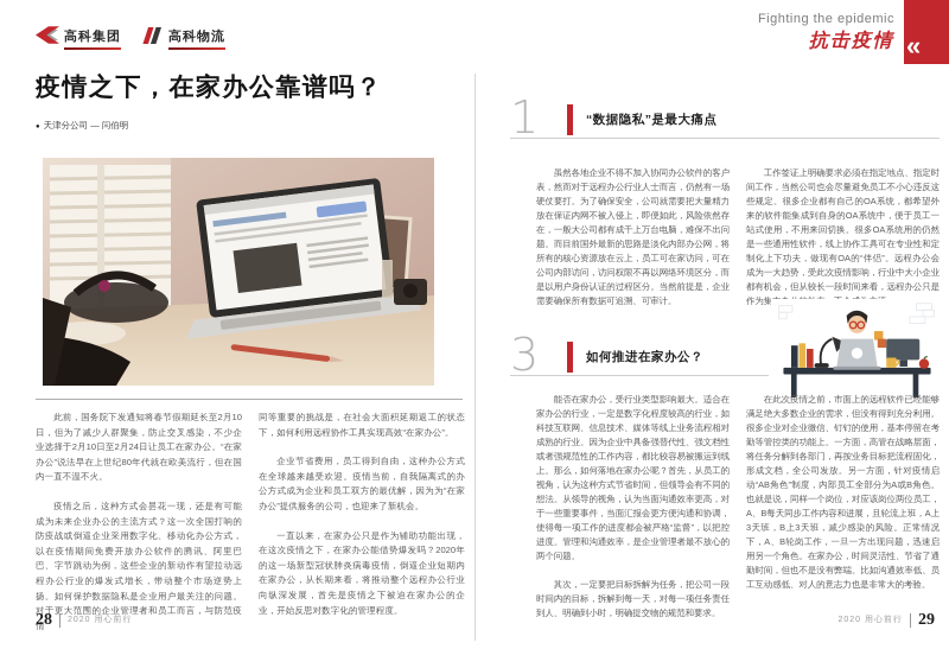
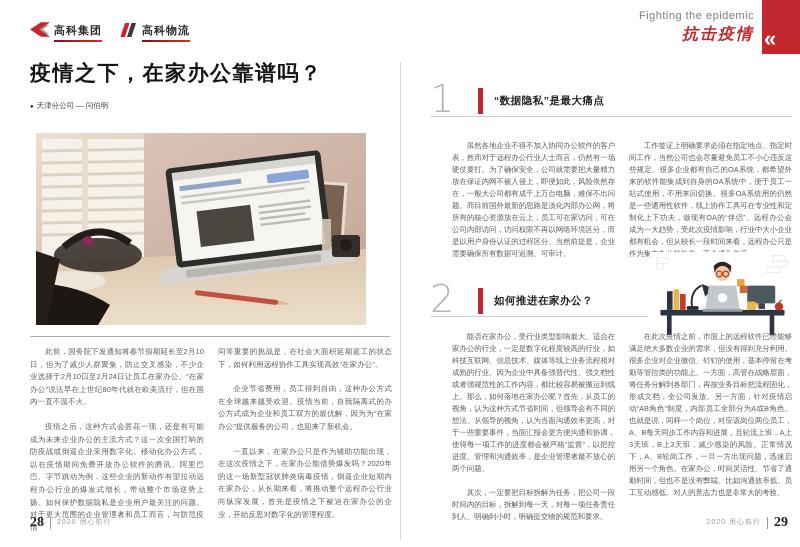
  高科集团
  高科物流
  疫情之下，在家办公靠谱吗？
  天津分公司 — 闫伯明
  此前，国务院下发通知将春节假期延长至2月10日，但为了减少人群聚集，防止交叉感染，不少企业选择于2月10日至2月24日让员工在家办公。“在家办公”说法早在上世纪80年代就在欧美流行，但在国内一直不温不火。
  疫情之后，这种方式会昙花一现，还是有可能成为未来企业办公的主流方式？这一次全国打响的防疫战或倒逼企业采用数字化、移动化办公方式，以在疫情期间免费开放办公软件的腾讯、阿里巴巴、字节跳动为例，这些企业的新动作有望拉动远程办公行业的爆发式增长，带动整个市场逆势上扬。如何保护数据隐私是企业用户最关注的问题。对于更大范围的企业管理者和员工而言，与防范疫情
  同等重要的挑战是，在社会大面积延期返工的状态下，如何利用远程协作工具实现高效“在家办公”。
  企业节省费用，员工得到自由，这种办公方式在全球越来越受欢迎。疫情当前，自我隔离式的办公方式成为企业和员工双方的最优解，因为为“在家办公”提供服务的公司，也迎来了新机会。
  一直以来，在家办公只是作为辅助功能出现，在这次疫情之下，在家办公能借势爆发吗？2020年的这一场新型冠状肺炎病毒疫情，倒逼企业短期内在家办公，从长期来看，将推动整个远程办公行业向纵深发展，首先是疫情之下被迫在家办公的企业，开始反思对数字化的管理程度。
  28
  Fighting the epidemic
  抗击疫情
  «
  1
  “数据隐私”是最大痛点
  虽然各地企业不得不加入协同办公软件的客户表，然而对于远程办公行业人士而言，仍然有一场硬仗要打。为了确保安全，公司就需要把大量精力放在保证内网不被入侵上，即便如此，风险依然存在，一般大公司都有成千上万台电脑，难保不出问题。而目前国外最新的思路是淡化内部办公网，将所有的核心资源放在云上，员工可在家访问，可在公司内部访问，访问权限不再以网络环境区分，而是以用户身份认证的过程区分。当然前提是，企业需要确保所有数据可追溯、可审计。
  工作签证上明确要求必须在指定地点、指定时间工作，当然公司也会尽量避免员工不小心违反这些规定。很多企业都有自己的OA系统，都希望外来的软件能集成到自身的OA系统中，便于员工一站式使用，不用来回切换。很多OA系统用的仍然是一些通用性软件，线上协作工具可在专业性和定制化上下功夫，做现有OA的“伴侣”。远程办公会成为一大趋势，受此次疫情影响，行业中大小企业都有机会，但从较长一段时间来看，远程办公只是作为集
- 3
+ 2
  如何推进在家办公？
  能否在家办公，受行业类型影响最大。适合在家办公的行业，一定是数字化程度较高的行业，如科技互联网、信息技术、媒体等线上业务流程相对成熟的行业。因为企业中具备强替代性、强文档性或者强规范性的工作内容，都比较容易被搬运到线上。那么，如何落地在家办公呢？首先，从员工的视角，认为这种方式节省时间，但领导会有不同的想法。从领导的视角，认为当面沟通效率更高，对于一些重要事件，当面汇报会更方便沟通和协调，使得每一项工作的进度都会被严格“监督”，以把控进度。管理和沟通效率，是企业管理者最不放心的两个问题。
  其次，一定要把目标拆解为任务，把公司一段时间内的目标，拆解到每一天，对每一项任务责任到人、明确到小时，明确提交物的规范和要求。
  在此次疫情之前，市面上的远程软件已经能够满足绝大多数企业的需求，但没有得到充分利用。很多企业对企业微信、钉钉的使用，基本停留在考勤等管控类的功能上。一方面，高管在战略层面，将任务分解到各部门，再按业务目标把流程固化，形成文档，全公司发放。另一方面，针对疫情启动“AB角色”制度，内部员工全部分为A或B角色。也就是说，同样一个岗位，对应该岗位两位员工，A、B每天同步工作内容和进展，且轮流上班，A上3天班，B上3天班，减少感染的风险。正常情况下，A、B轮岗工作，一旦一方出现问题，迅速启用另一个角色。在家办公，时间灵活性、节省了通勤时间，但也不是没有弊端。比如沟通效率低、员工互动感低、对人的意志力也是非常大的考验。
  29
